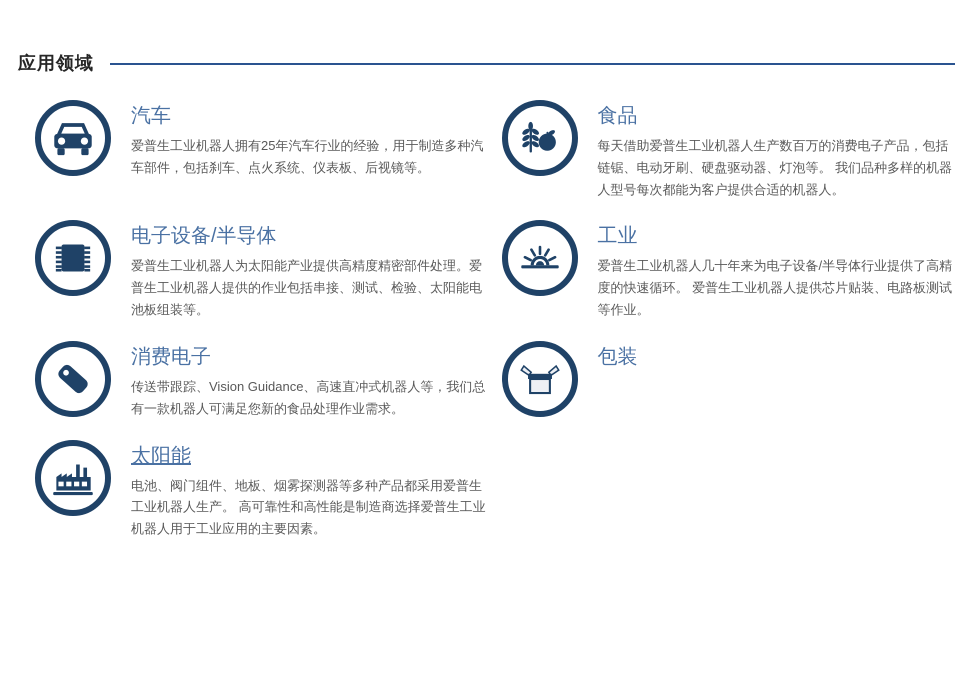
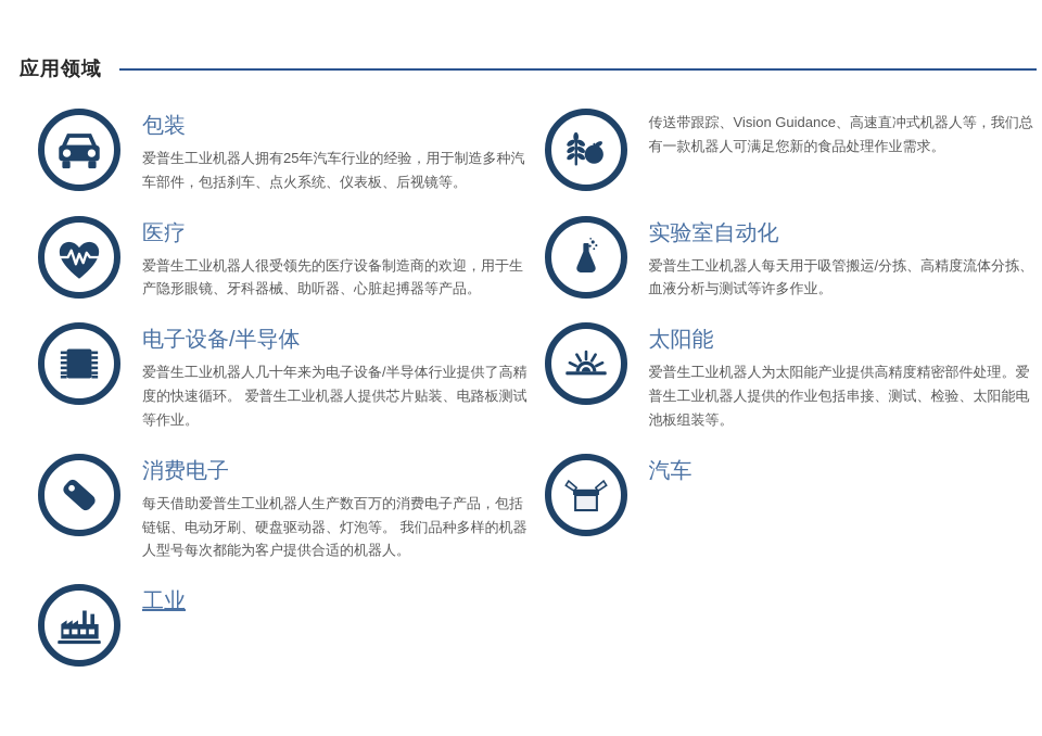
  应用领域
- 汽车
+ 包装
  爱普生工业机器人拥有25年汽车行业的经验，用于制造多种汽车部件，包括刹车、点火系统、仪表板、后视镜等。
- 食品
- 每天借助爱普生工业机器人生产数百万的消费电子产品，包括链锯、电动牙刷、硬盘驱动器、灯泡等。 我们品种多样的机器人型号每次都能为客户提供合适的机器人。
+ 传送带跟踪、Vision Guidance、高速直冲式机器人等，我们总有一款机器人可满足您新的食品处理作业需求。
+ 医疗
+ 爱普生工业机器人很受领先的医疗设备制造商的欢迎，用于生产隐形眼镜、牙科器械、助听器、心脏起搏器等产品。
+ 实验室自动化
+ 爱普生工业机器人每天用于吸管搬运/分拣、高精度流体分拣、血液分析与测试等许多作业。
  电子设备/半导体
- 爱普生工业机器人为太阳能产业提供高精度精密部件处理。爱普生工业机器人提供的作业包括串接、测试、检验、太阳能电池板组装等。
+ 爱普生工业机器人几十年来为电子设备/半导体行业提供了高精度的快速循环。 爱普生工业机器人提供芯片贴装、电路板测试等作业。
- 工业
+ 太阳能
- 爱普生工业机器人几十年来为电子设备/半导体行业提供了高精度的快速循环。 爱普生工业机器人提供芯片贴装、电路板测试等作业。
+ 爱普生工业机器人为太阳能产业提供高精度精密部件处理。爱普生工业机器人提供的作业包括串接、测试、检验、太阳能电池板组装等。
  消费电子
- 传送带跟踪、Vision Guidance、高速直冲式机器人等，我们总有一款机器人可满足您新的食品处理作业需求。
+ 每天借助爱普生工业机器人生产数百万的消费电子产品，包括链锯、电动牙刷、硬盘驱动器、灯泡等。 我们品种多样的机器人型号每次都能为客户提供合适的机器人。
- 包装
+ 汽车
- 太阳能
+ 工业
- 电池、阀门组件、地板、烟雾探测器等多种产品都采用爱普生工业机器人生产。 高可靠性和高性能是制造商选择爱普生工业机器人用于工业应用的主要因素。
